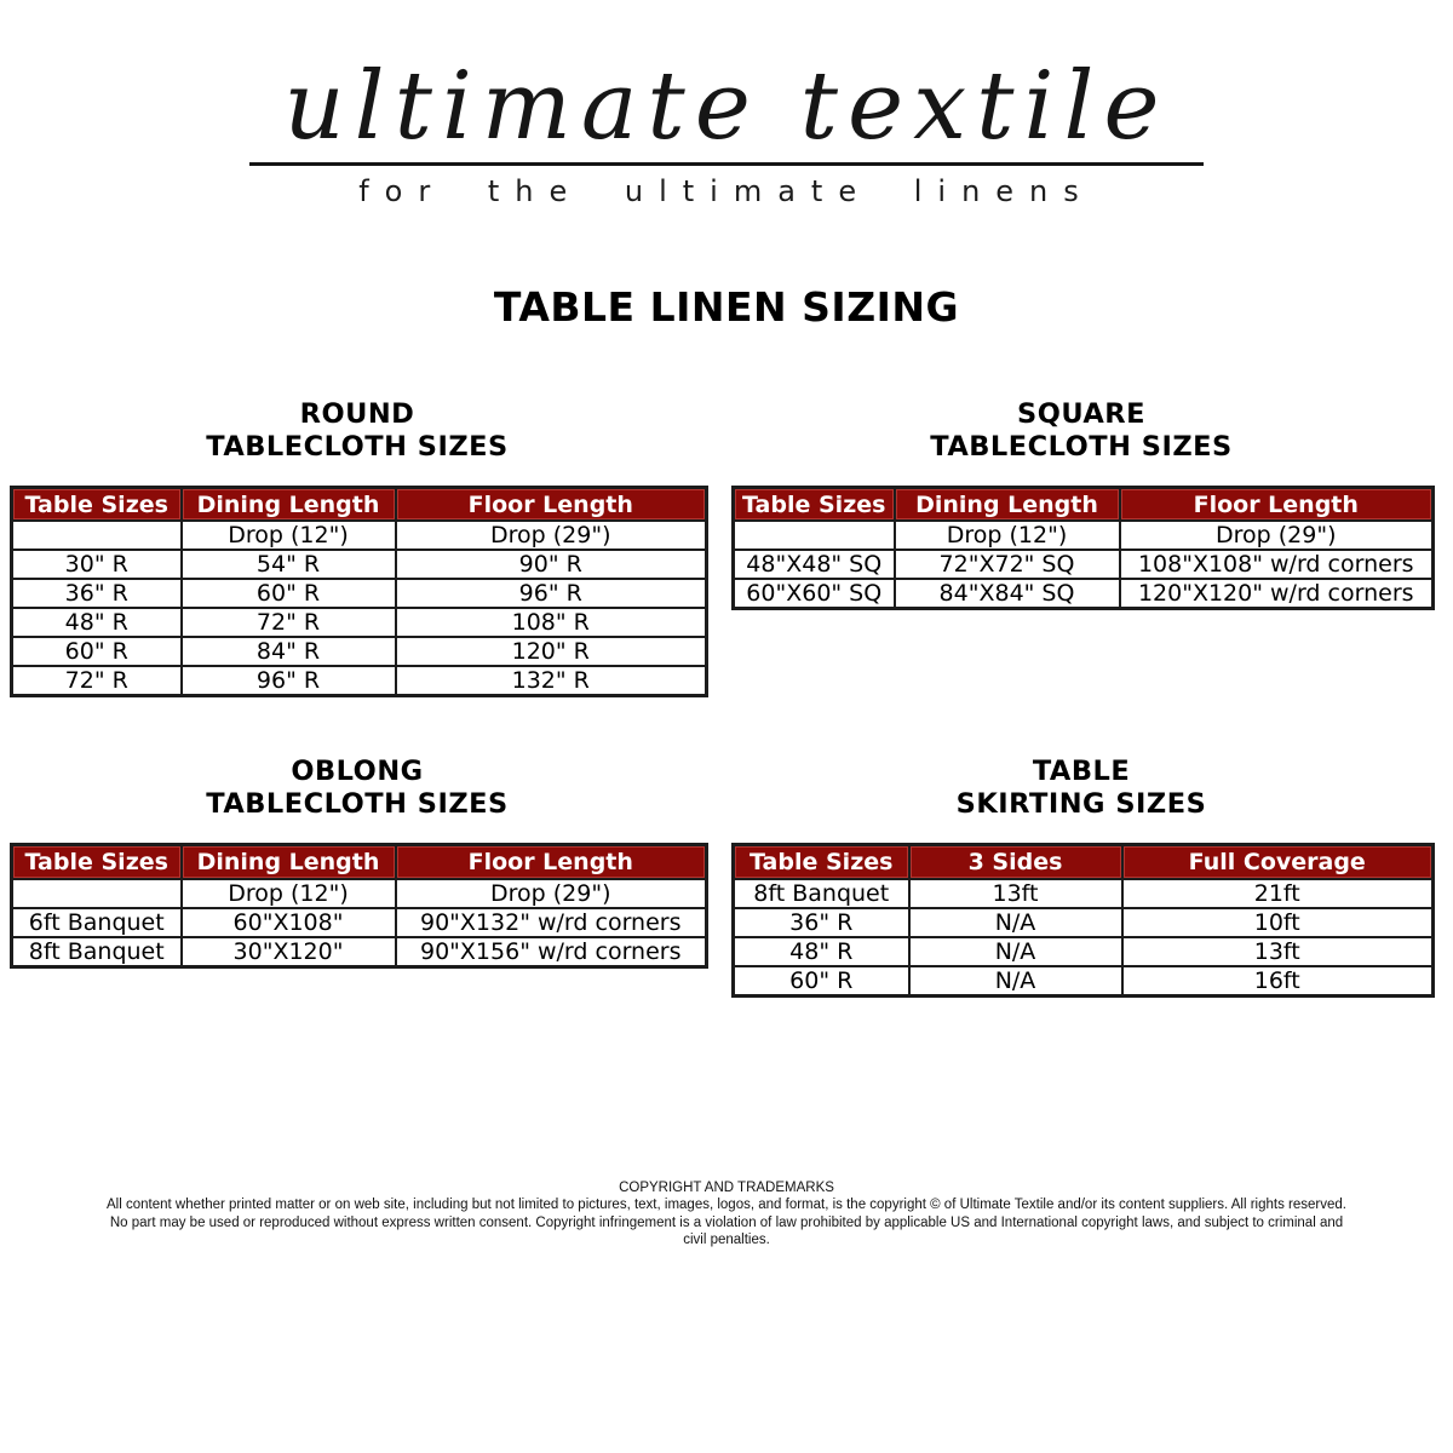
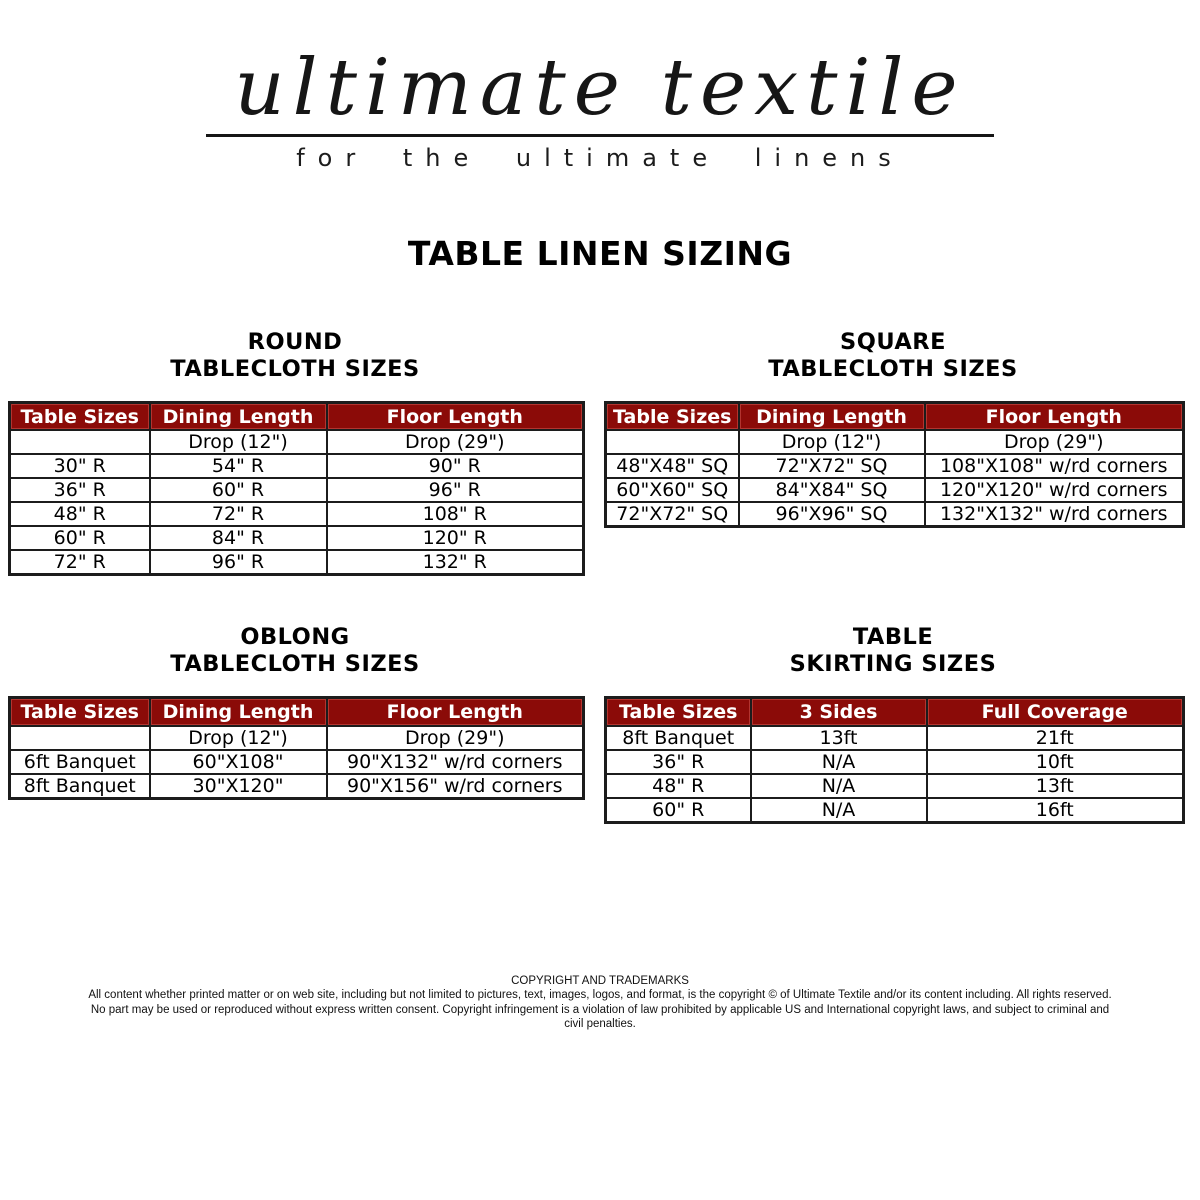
  ultimate textile
  for the ultimate linens
  TABLE LINEN SIZING
  ROUND
  TABLECLOTH SIZES
  Table Sizes	Dining Length	Floor Length
  	Drop (12")	Drop (29")
  30" R	54" R	90" R
  36" R	60" R	96" R
  48" R	72" R	108" R
  60" R	84" R	120" R
  72" R	96" R	132" R
  SQUARE
  TABLECLOTH SIZES
  Table Sizes	Dining Length	Floor Length
  	Drop (12")	Drop (29")
  48"X48" SQ	72"X72" SQ	108"X108" w/rd corners
  60"X60" SQ	84"X84" SQ	120"X120" w/rd corners
+ 72"X72" SQ	96"X96" SQ	132"X132" w/rd corners
  OBLONG
  TABLECLOTH SIZES
  Table Sizes	Dining Length	Floor Length
  	Drop (12")	Drop (29")
  6ft Banquet	60"X108"	90"X132" w/rd corners
  8ft Banquet	30"X120"	90"X156" w/rd corners
  TABLE
  SKIRTING SIZES
  Table Sizes	3 Sides	Full Coverage
  8ft Banquet	13ft	21ft
  36" R	N/A	10ft
  48" R	N/A	13ft
  60" R	N/A	16ft
  COPYRIGHT AND TRADEMARKS
- All content whether printed matter or on web site, including but not limited to pictures, text, images, logos, and format, is the copyright © of Ultimate Textile and/or its content suppliers. All rights reserved. No part may be used or reproduced without express written consent. Copyright infringement is a violation of law prohibited by applicable US and International copyright laws, and subject to criminal and civil penalties.
+ All content whether printed matter or on web site, including but not limited to pictures, text, images, logos, and format, is the copyright © of Ultimate Textile and/or its content including. All rights reserved. No part may be used or reproduced without express written consent. Copyright infringement is a violation of law prohibited by applicable US and International copyright laws, and subject to criminal and civil penalties.
